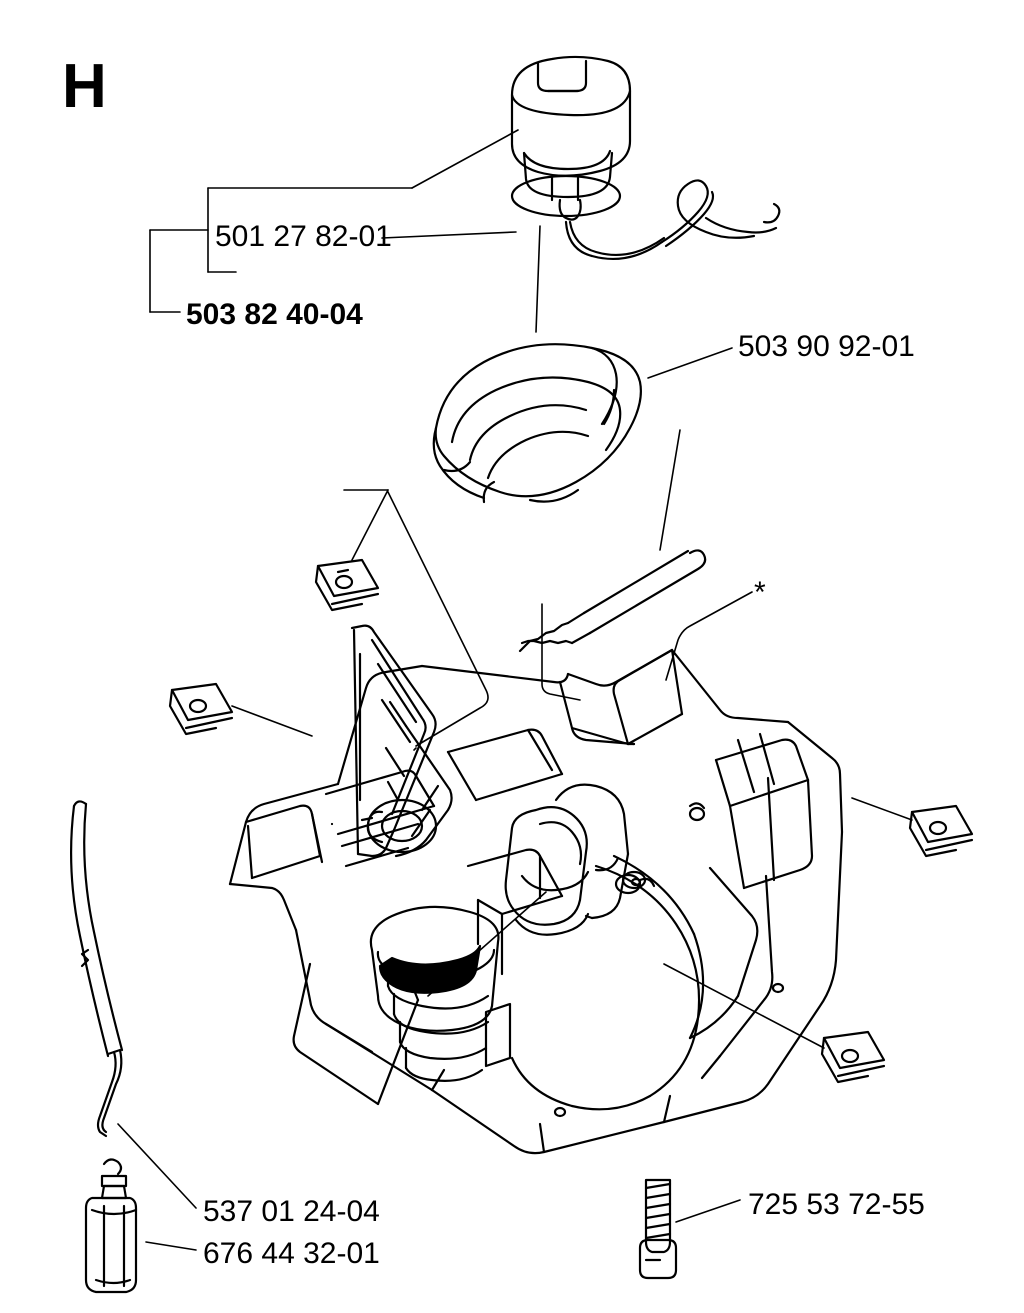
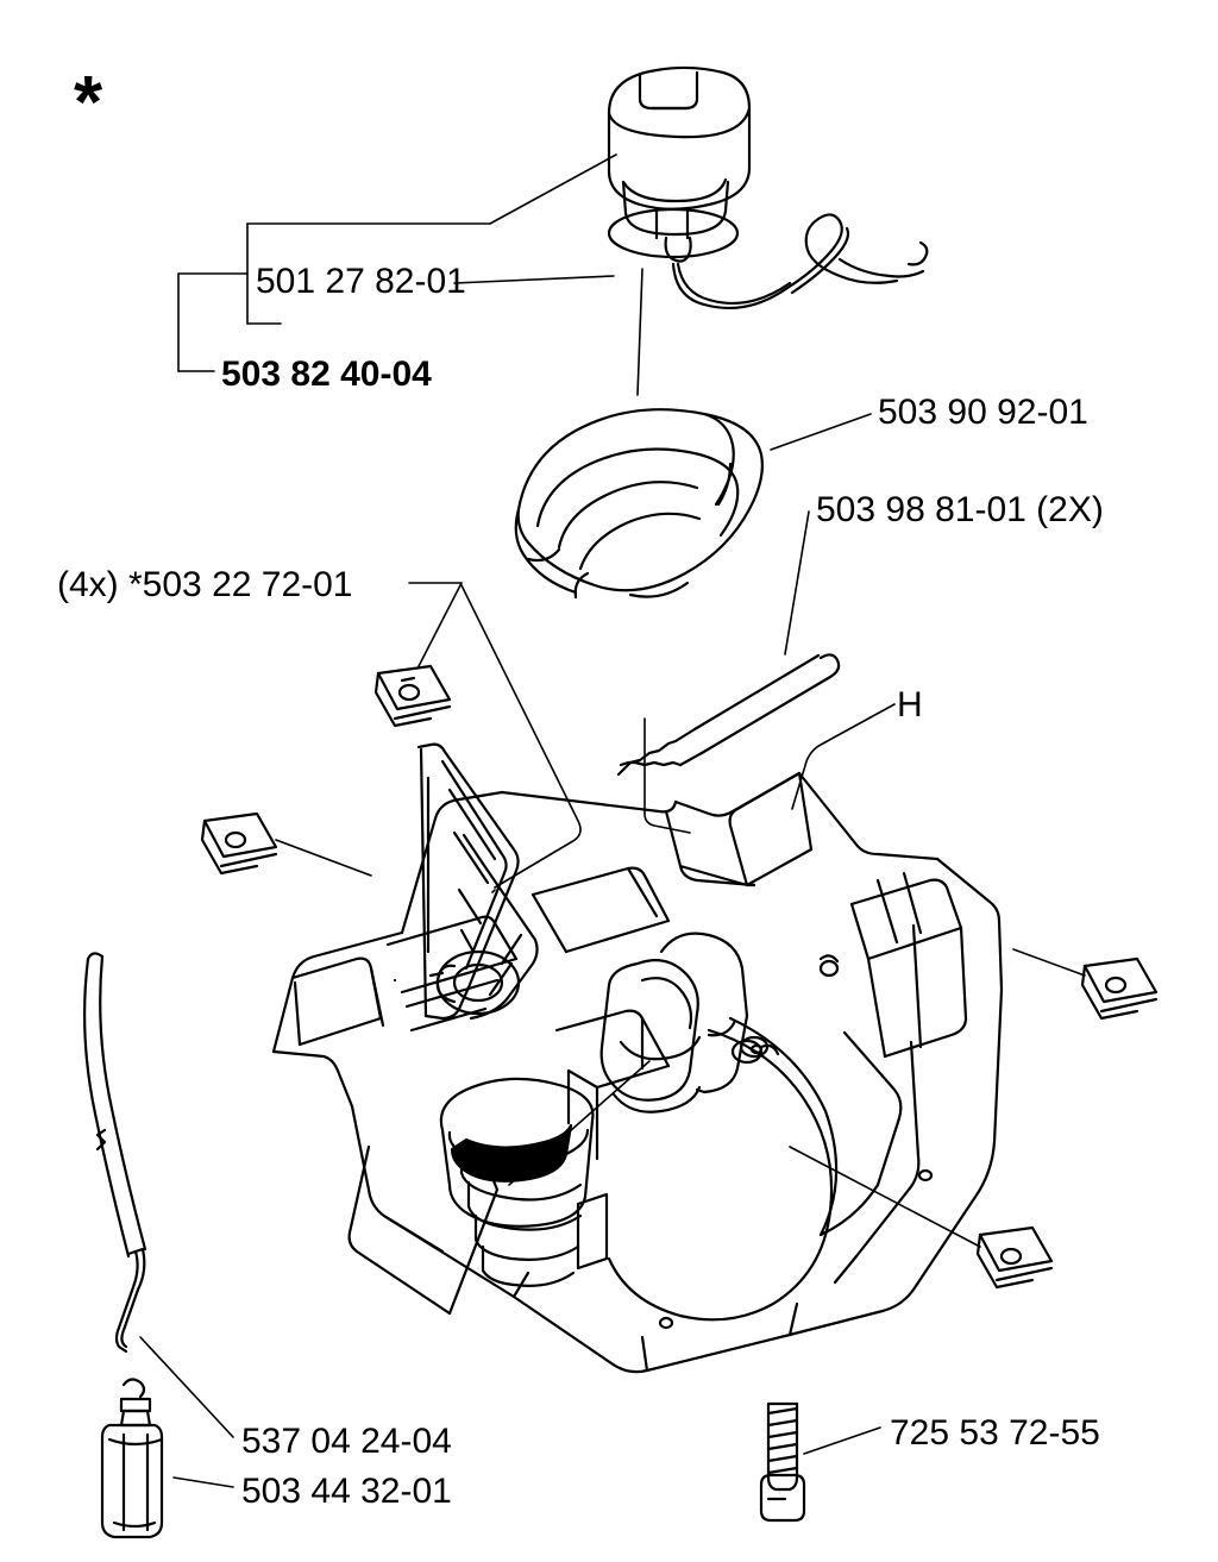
- H
+ *
  501 27 82-01
  503 82 40-04
  503 90 92-01
+ 503 98 81-01 (2X)
+ (4x) *503 22 72-01
- *
+ H
- 537 01 24-04
+ 537 04 24-04
- 676 44 32-01
+ 503 44 32-01
  725 53 72-55
